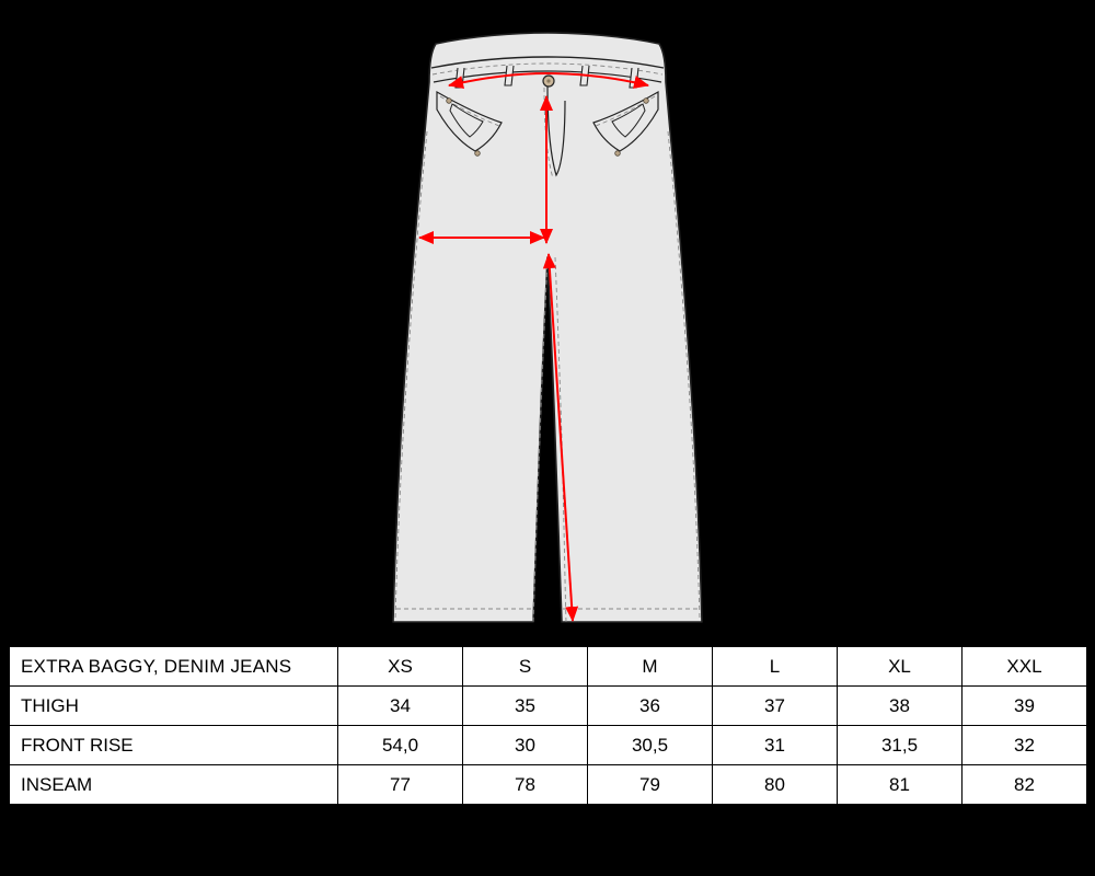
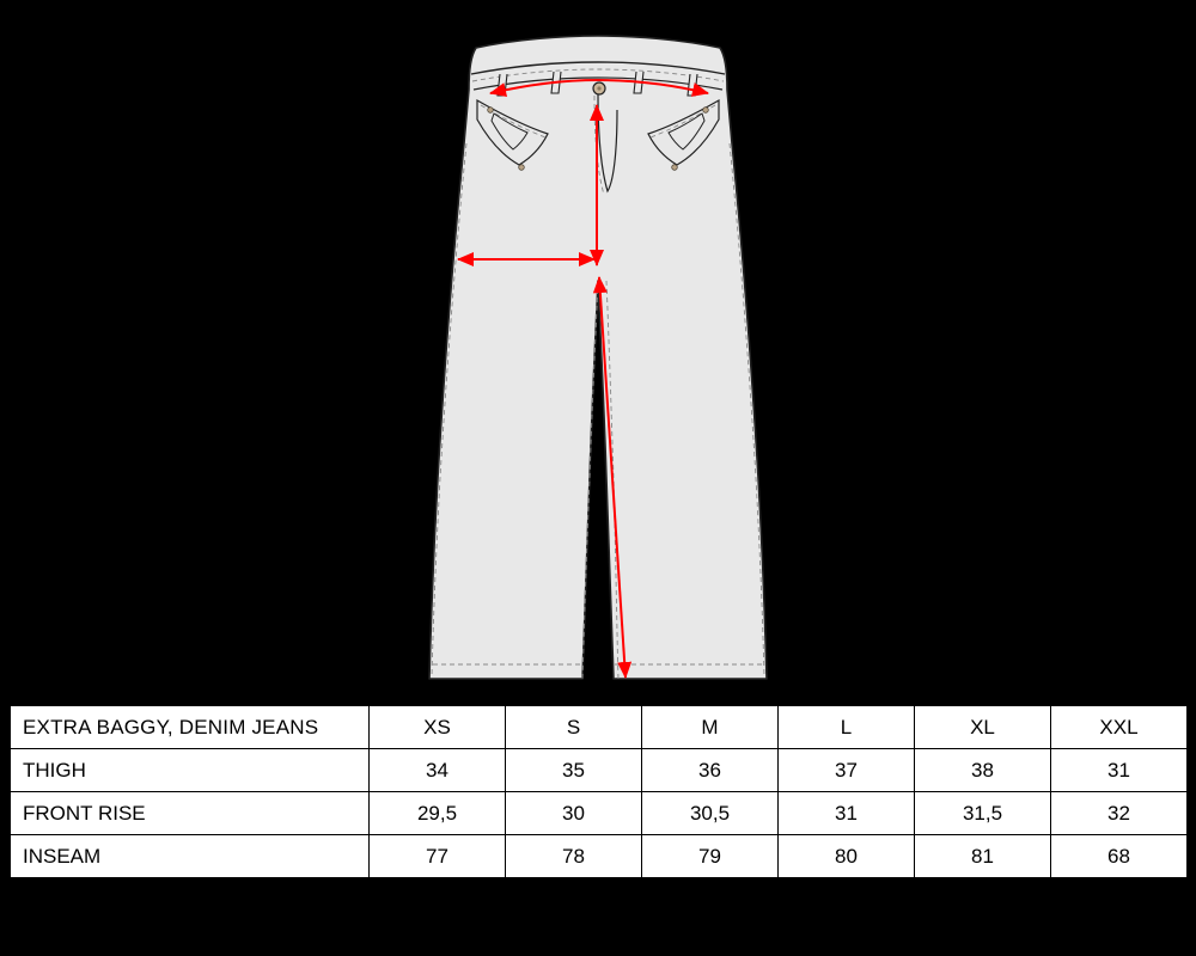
  EXTRA BAGGY, DENIM JEANS	XS	S	M	L	XL	XXL
- THIGH	34	35	36	37	38	39
+ THIGH	34	35	36	37	38	31
- FRONT RISE	54,0	30	30,5	31	31,5	32
+ FRONT RISE	29,5	30	30,5	31	31,5	32
- INSEAM	77	78	79	80	81	82
+ INSEAM	77	78	79	80	81	68
